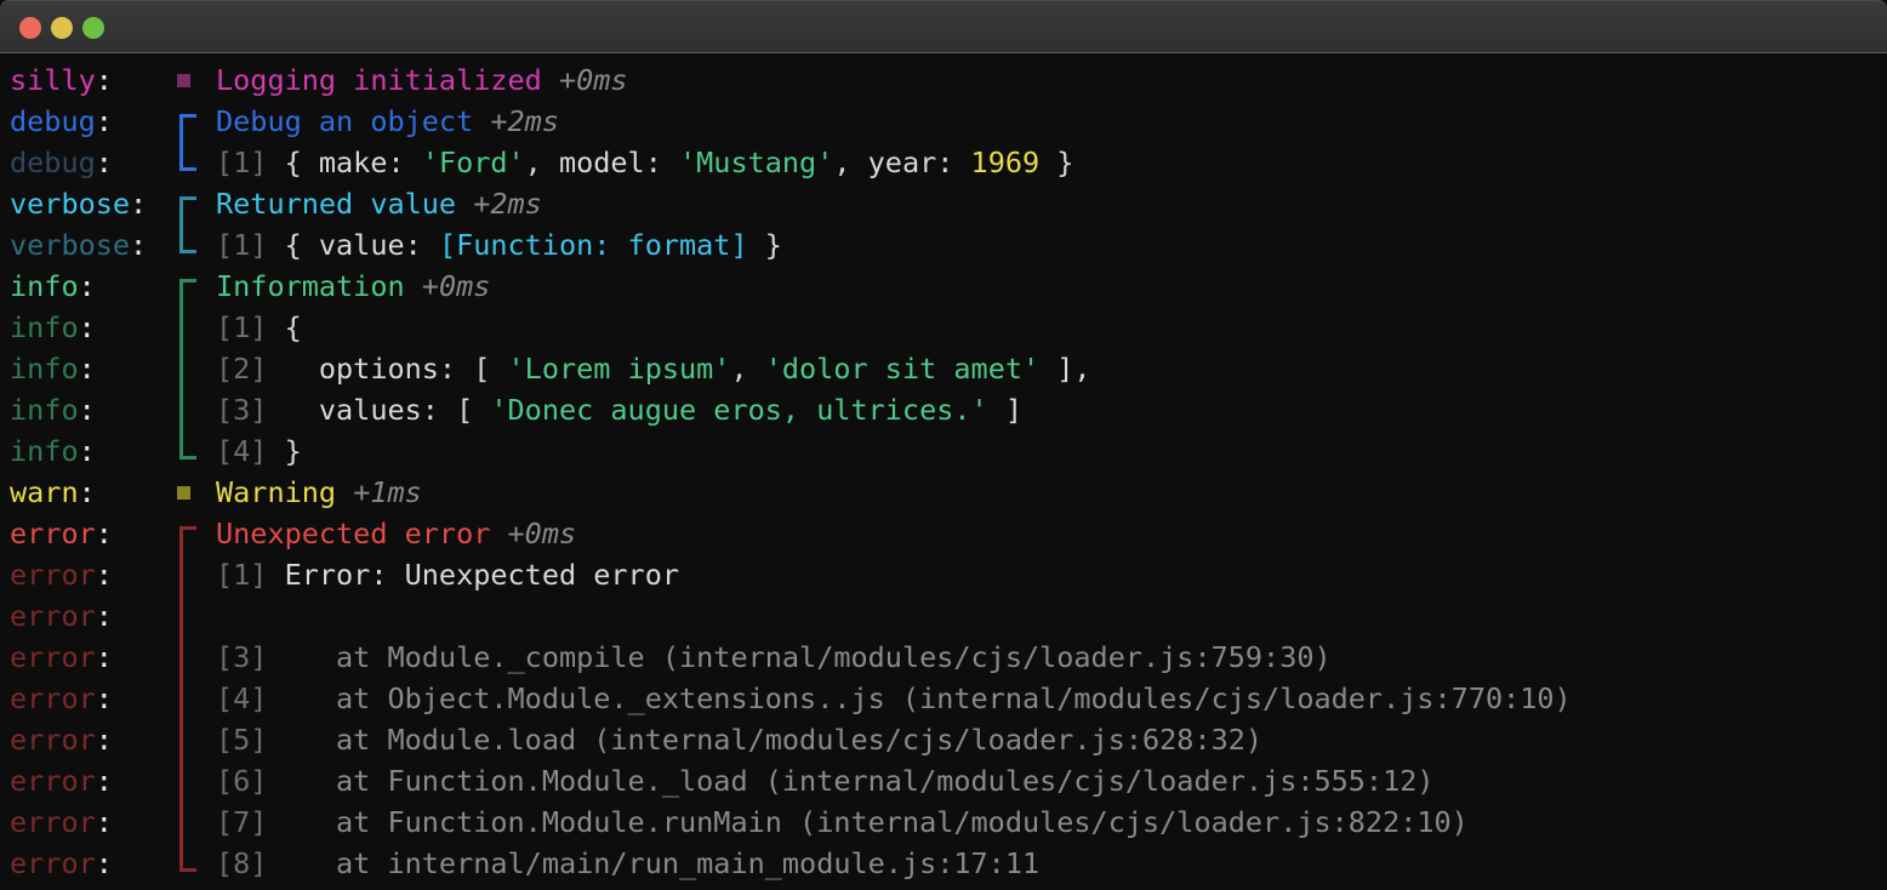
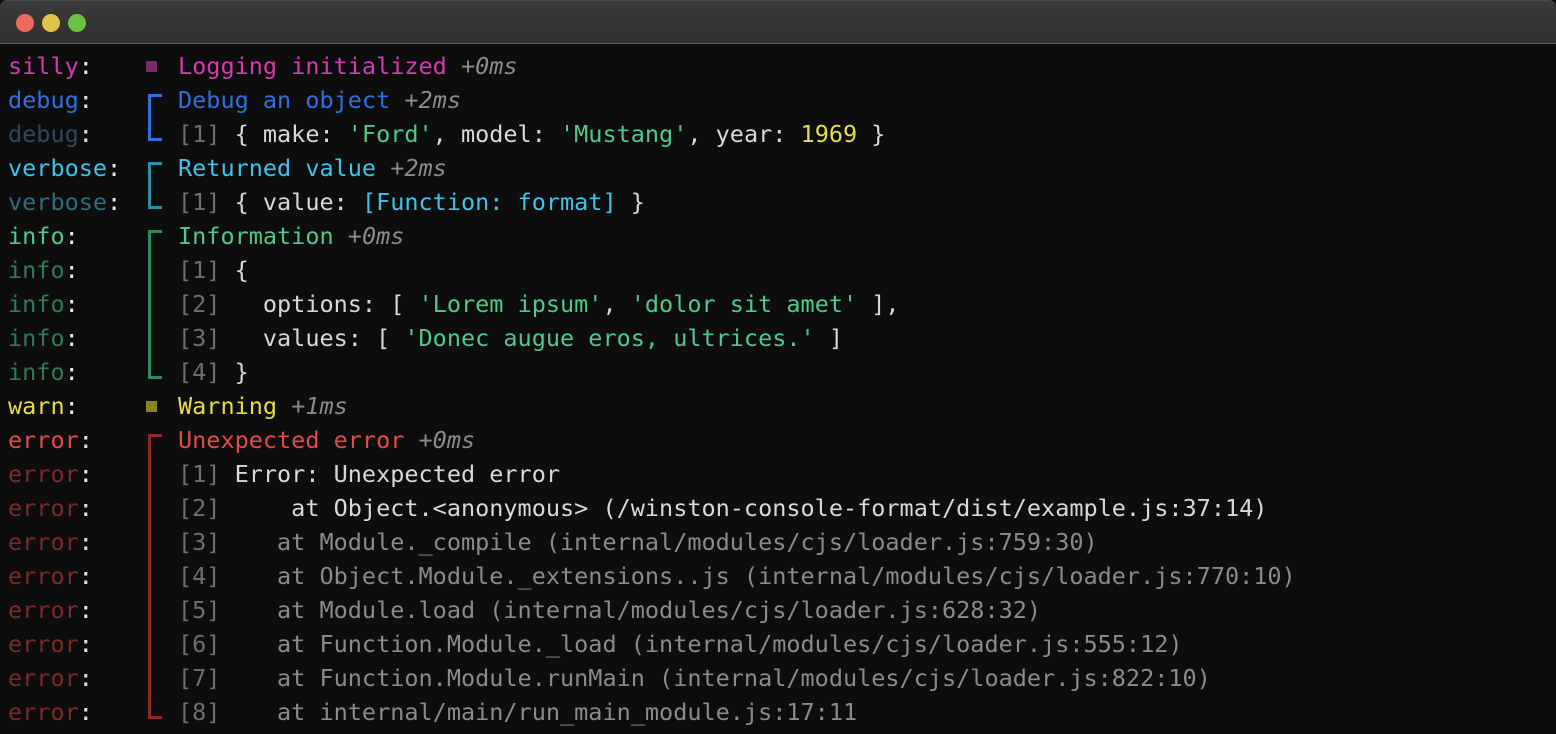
  silly:
  Logging initialized +0ms
  debug:
  Debug an object +2ms
  debug:
  [1] { make: 'Ford', model: 'Mustang', year: 1969 }
  verbose:
  Returned value +2ms
  verbose:
  [1] { value: [Function: format] }
  info:
  Information +0ms
  info:
  [1] {
  info:
  [2] options: [ 'Lorem ipsum', 'dolor sit amet' ],
  info:
  [3] values: [ 'Donec augue eros, ultrices.' ]
  info:
  [4] }
  warn:
  Warning +1ms
  error:
  Unexpected error +0ms
  error:
  [1] Error: Unexpected error
  error:
+ [2] at Object.<anonymous> (/winston-console-format/dist/example.js:37:14)
  error:
  [3] at Module._compile (internal/modules/cjs/loader.js:759:30)
  error:
  [4] at Object.Module._extensions..js (internal/modules/cjs/loader.js:770:10)
  error:
  [5] at Module.load (internal/modules/cjs/loader.js:628:32)
  error:
  [6] at Function.Module._load (internal/modules/cjs/loader.js:555:12)
  error:
  [7] at Function.Module.runMain (internal/modules/cjs/loader.js:822:10)
  error:
  [8] at internal/main/run_main_module.js:17:11
